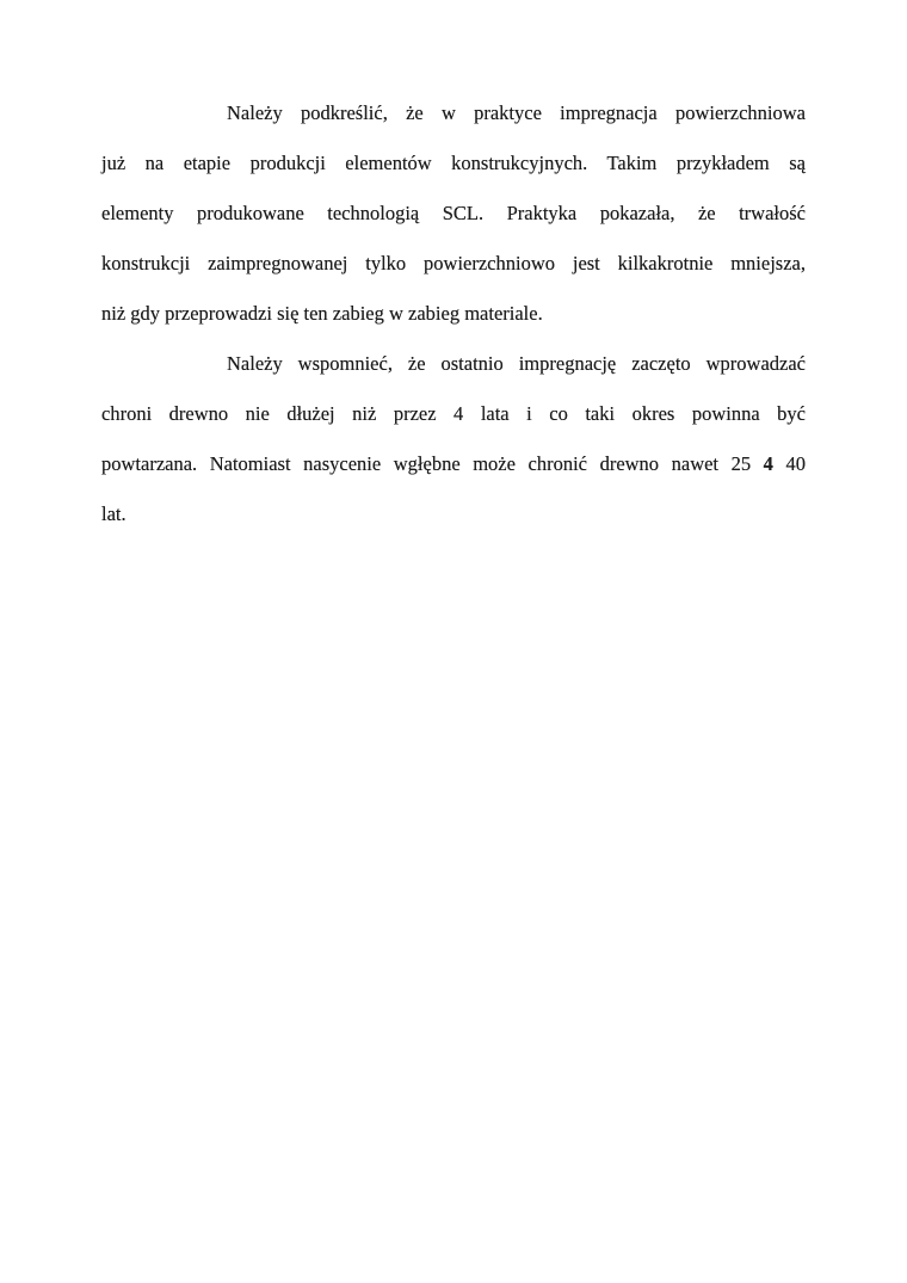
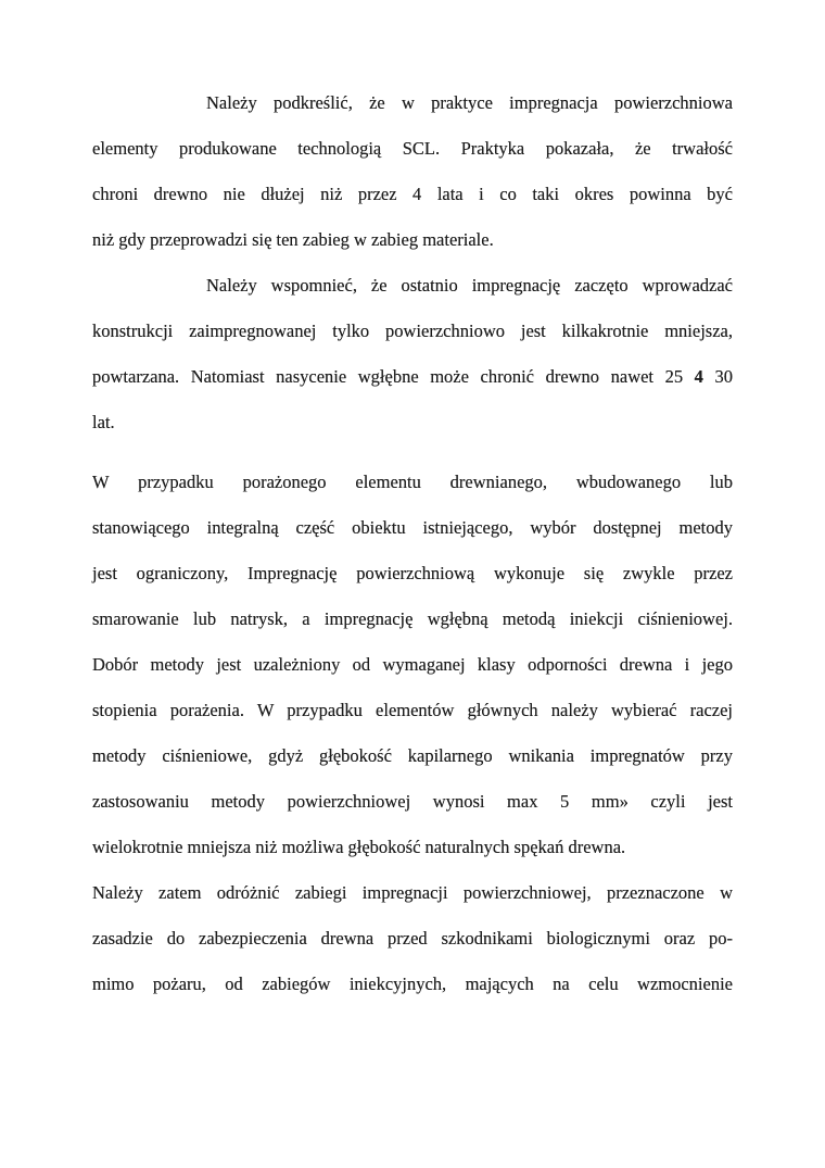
  Należy podkreślić, że w praktyce impregnacja powierzchniowa
- już na etapie produkcji elementów konstrukcyjnych. Takim przykładem są
  elementy produkowane technologią SCL. Praktyka pokazała, że trwałość
- konstrukcji zaimpregnowanej tylko powierzchniowo jest kilkakrotnie mniejsza,
+ chroni drewno nie dłużej niż przez 4 lata i co taki okres powinna być
  niż gdy przeprowadzi się ten zabieg w zabieg materiale.
  Należy wspomnieć, że ostatnio impregnację zaczęto wprowadzać
- chroni drewno nie dłużej niż przez 4 lata i co taki okres powinna być
+ konstrukcji zaimpregnowanej tylko powierzchniowo jest kilkakrotnie mniejsza,
- powtarzana. Natomiast nasycenie wgłębne może chronić drewno nawet 25 4 40
+ powtarzana. Natomiast nasycenie wgłębne może chronić drewno nawet 25 4 30
  lat.
+ W przypadku porażonego elementu drewnianego, wbudowanego lub
+ stanowiącego integralną część obiektu istniejącego, wybór dostępnej metody
+ jest ograniczony, Impregnację powierzchniową wykonuje się zwykle przez
+ smarowanie lub natrysk, a impregnację wgłębną metodą iniekcji ciśnieniowej.
+ Dobór metody jest uzależniony od wymaganej klasy odporności drewna i jego
+ stopienia porażenia. W przypadku elementów głównych należy wybierać raczej
+ metody ciśnieniowe, gdyż głębokość kapilarnego wnikania impregnatów przy
+ zastosowaniu metody powierzchniowej wynosi max 5 mm» czyli jest
+ wielokrotnie mniejsza niż możliwa głębokość naturalnych spękań drewna.
+ Należy zatem odróżnić zabiegi impregnacji powierzchniowej, przeznaczone w
+ zasadzie do zabezpieczenia drewna przed szkodnikami biologicznymi oraz po-
+ mimo pożaru, od zabiegów iniekcyjnych, mających na celu wzmocnienie
